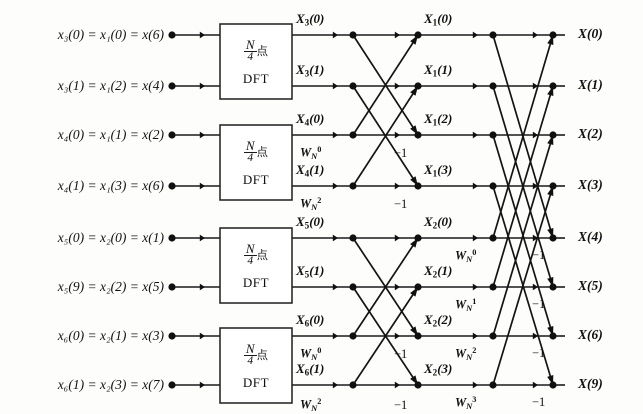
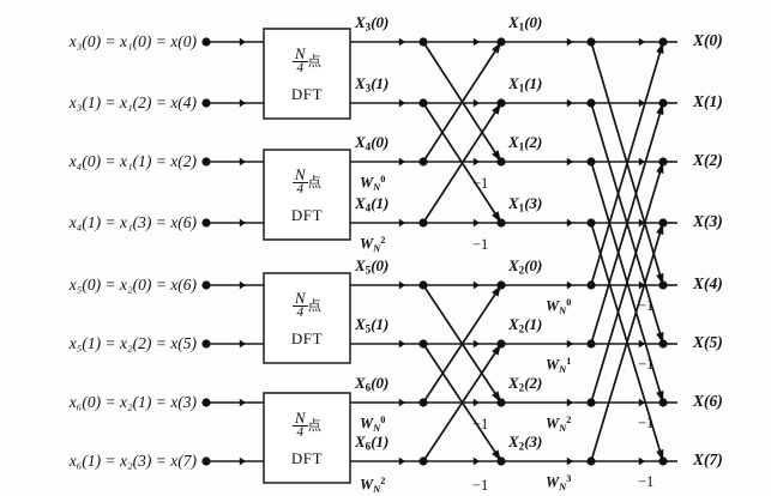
- x₃(0) = x₁(0) = x(6)
+ x₃(0) = x₁(0) = x(0)
  x₃(1) = x₁(2) = x(4)
  x₄(0) = x₁(1) = x(2)
  x₄(1) = x₁(3) = x(6)
- x₅(0) = x₂(0) = x(1)
+ x₅(0) = x₂(0) = x(6)
- x₅(9) = x₂(2) = x(5)
+ x₅(1) = x₂(2) = x(5)
  x₆(0) = x₂(1) = x(3)
  x₆(1) = x₂(3) = x(7)
  N
  4
  点
  DFT
  N
  4
  点
  DFT
  N
  4
  点
  DFT
  N
  4
  点
  DFT
  X3(0)
  X3(1)
  X4(0)
  X4(1)
  X5(0)
  X5(1)
  X6(0)
  X6(1)
  X1(0)
  X1(1)
  X1(2)
  X1(3)
  X2(0)
  X2(1)
  X2(2)
  X2(3)
  X(0)
  X(1)
  X(2)
  X(3)
  X(4)
  X(5)
  X(6)
- X(9)
+ X(7)
  WN0
  WN2
  WN0
  WN2
  WN0
  WN1
  WN2
  WN3
  −1
  −1
  −1
  −1
  −1
  −1
  −1
  −1
